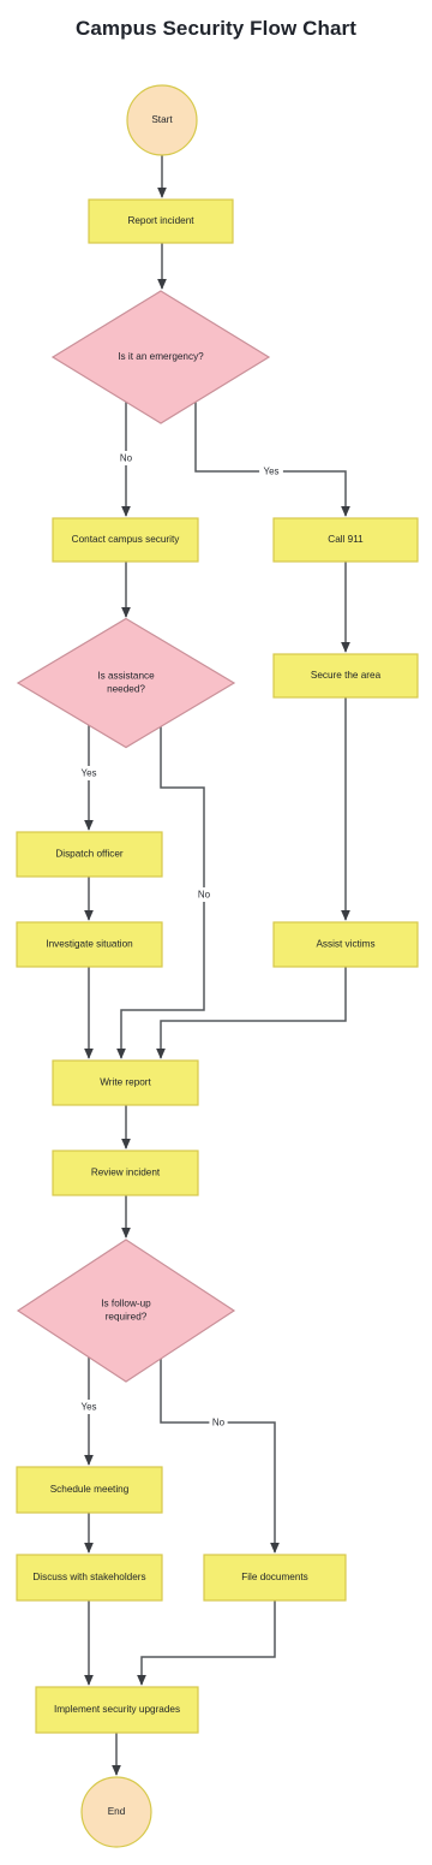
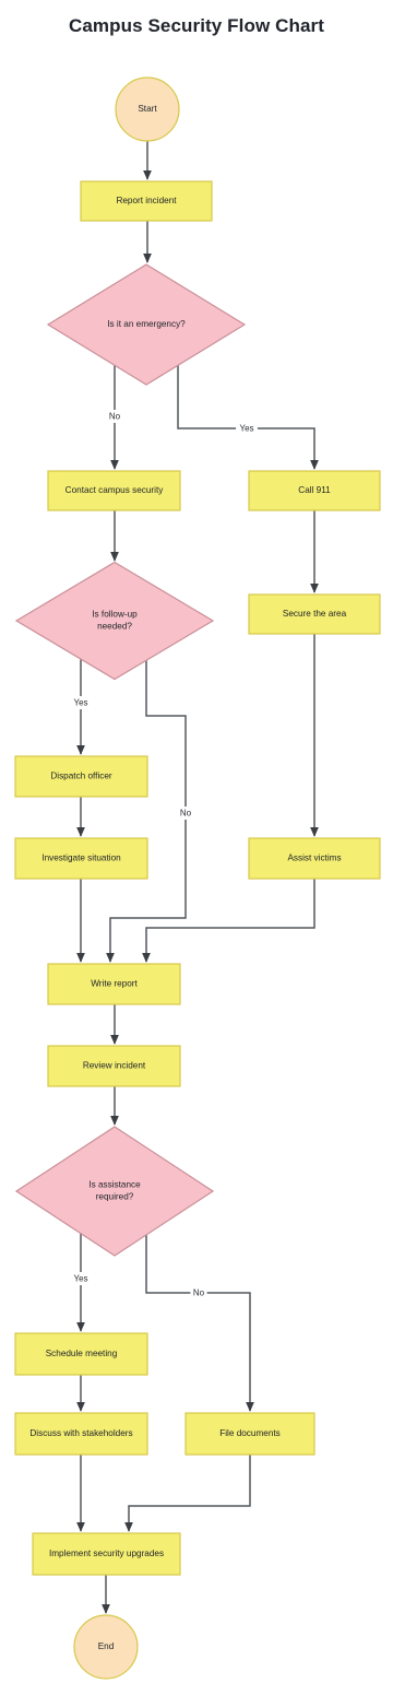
  Campus Security Flow Chart
  No
  Yes
  Yes
  No
  Yes
  No
  Start
  Report incident
  Is it an emergency?
  Contact campus security
  Call 911
- Is assistance needed?
+ Is follow-up needed?
  Secure the area
  Dispatch officer
  Investigate situation
  Assist victims
  Write report
  Review incident
- Is follow-up required?
+ Is assistance required?
  Schedule meeting
  Discuss with stakeholders
  File documents
  Implement security upgrades
  End
